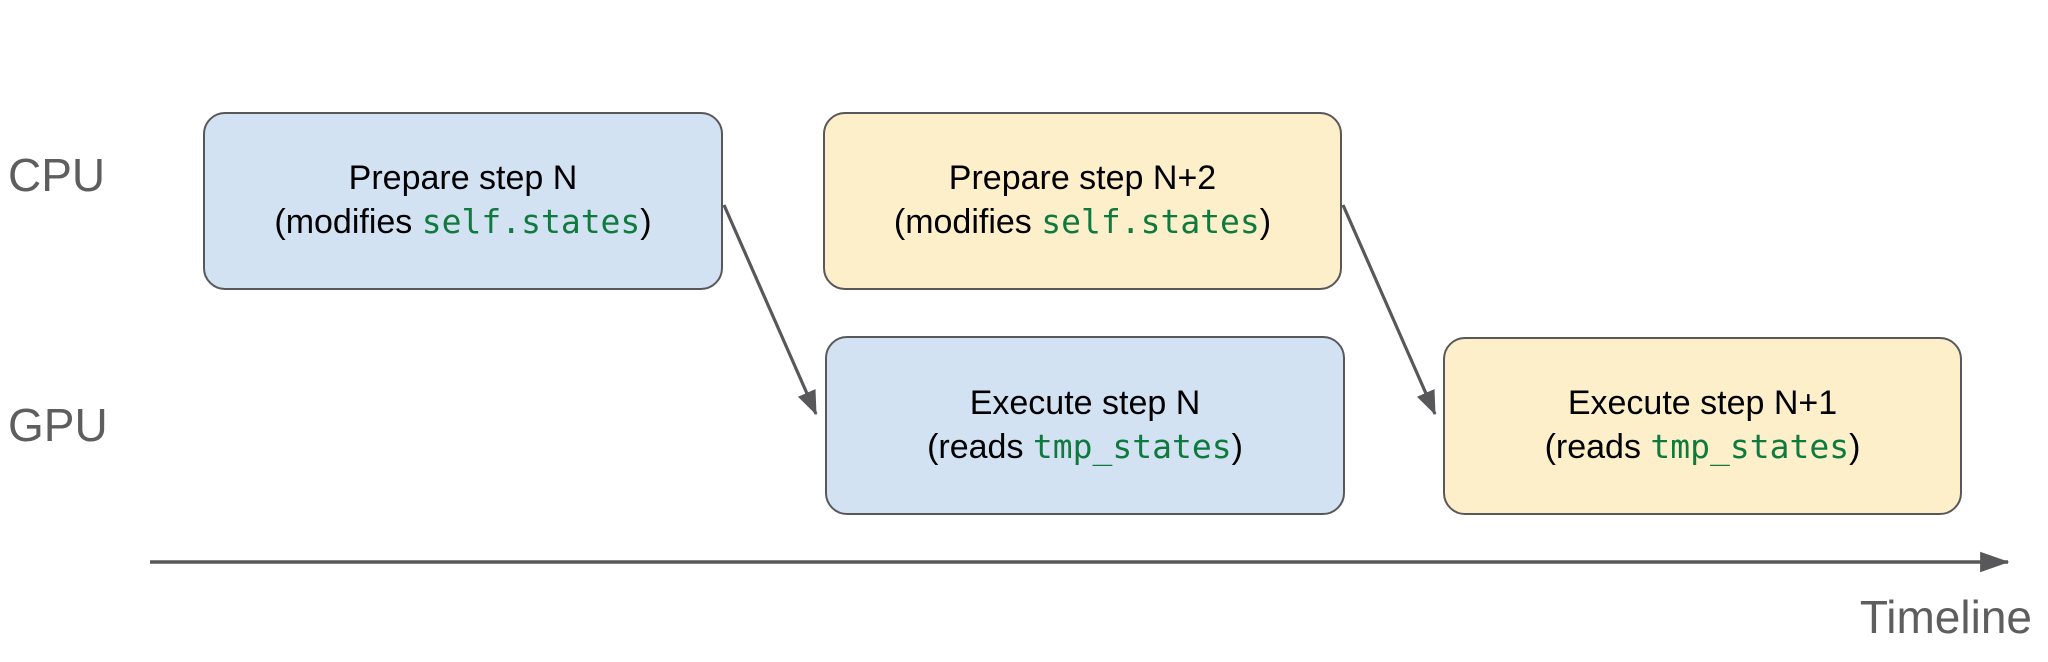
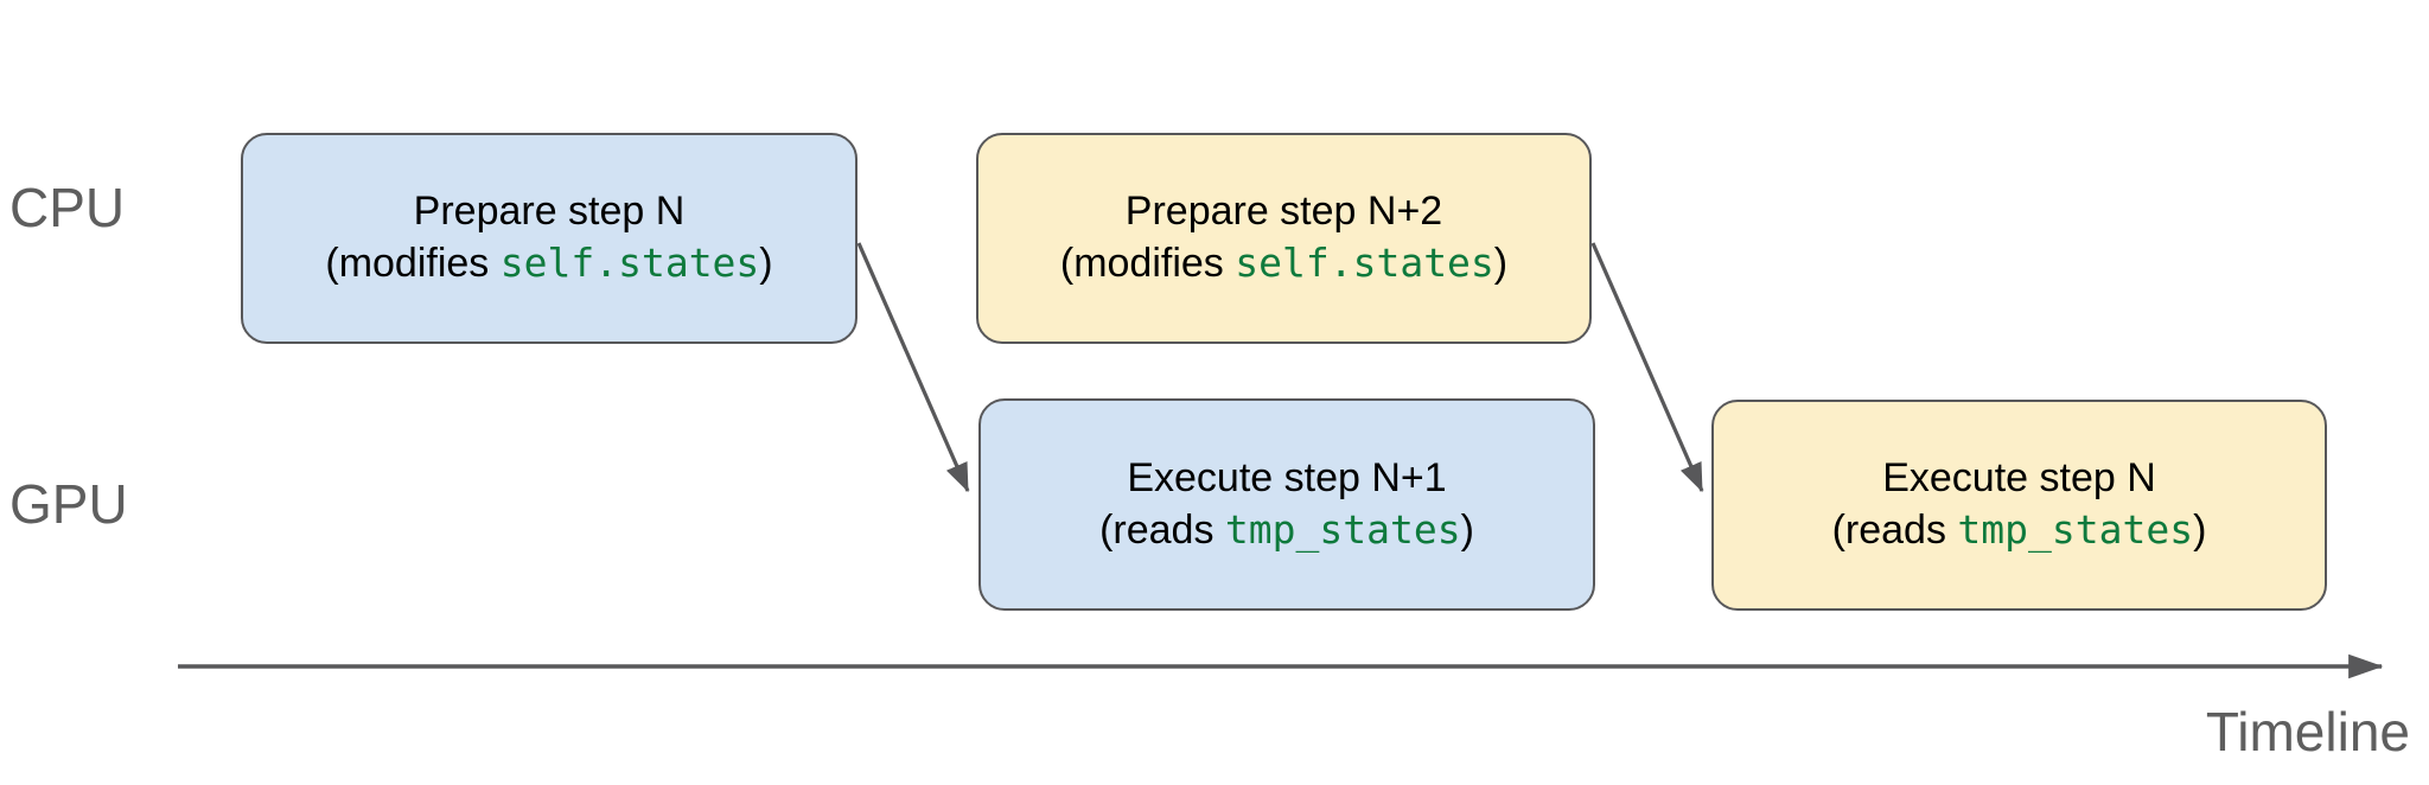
  CPU
  GPU
  Prepare step N
  (modifies self.states)
  Prepare step N+2
  (modifies self.states)
- Execute step N
+ Execute step N+1
  (reads tmp_states)
- Execute step N+1
+ Execute step N
  (reads tmp_states)
  Timeline
